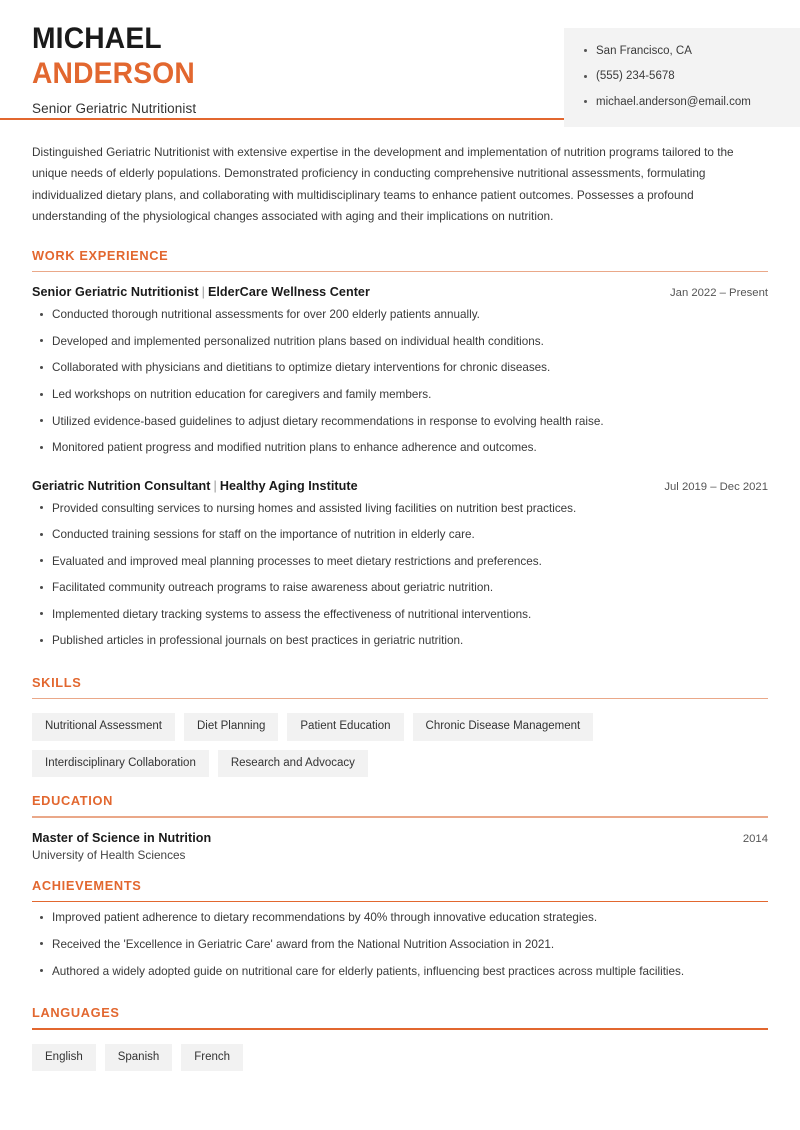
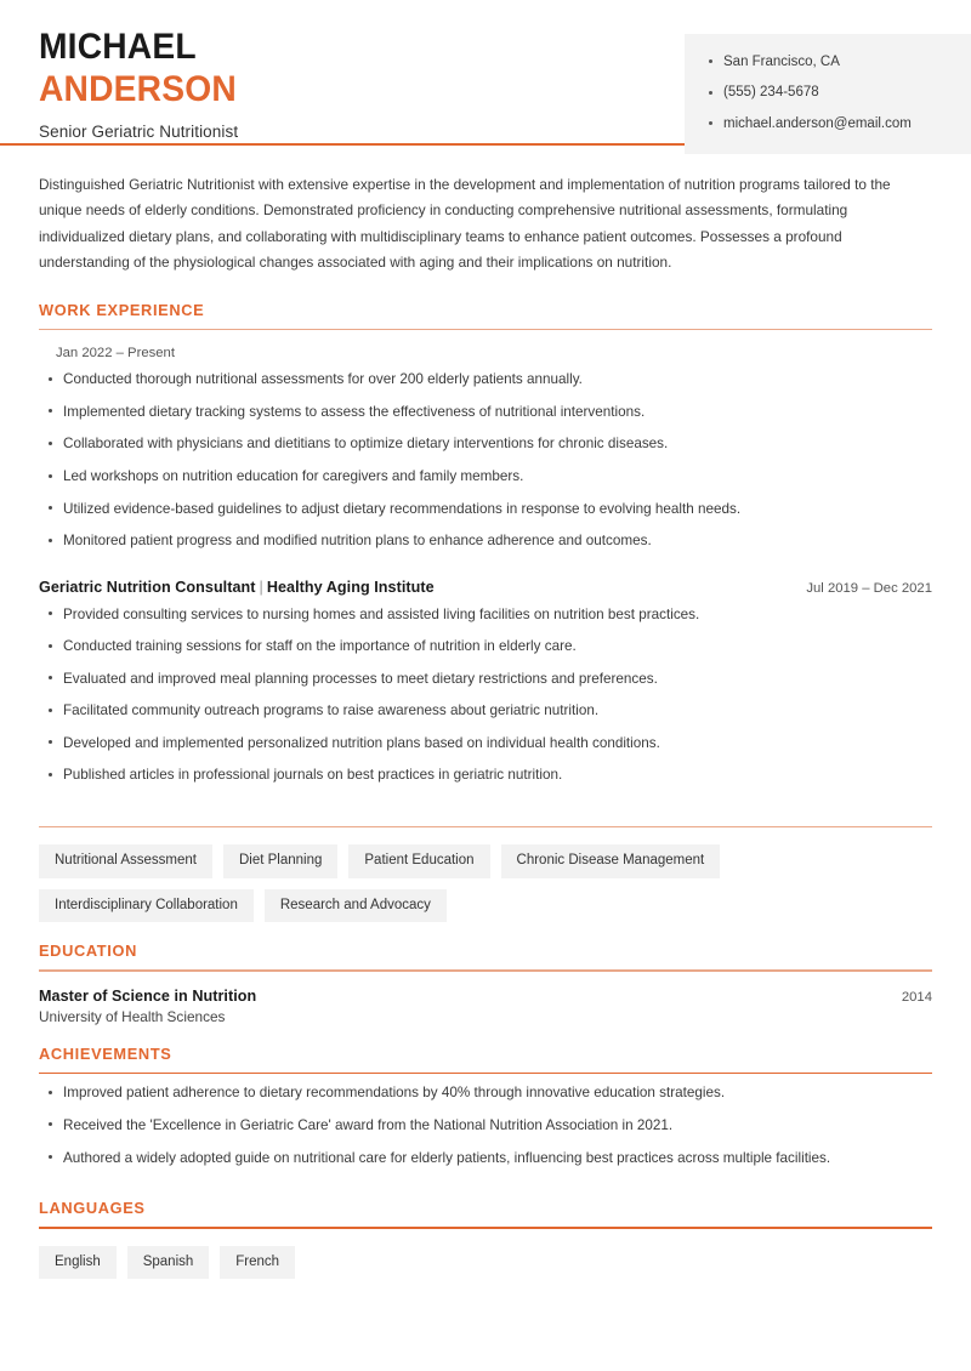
  MICHAEL
  ANDERSON
  Senior Geriatric Nutritionist
  San Francisco, CA
  (555) 234-5678
  michael.anderson@email.com
- Distinguished Geriatric Nutritionist with extensive expertise in the development and implementation of nutrition programs tailored to the unique needs of elderly populations. Demonstrated proficiency in conducting comprehensive nutritional assessments, formulating individualized dietary plans, and collaborating with multidisciplinary teams to enhance patient outcomes. Possesses a profound understanding of the physiological changes associated with aging and their implications on nutrition.
+ Distinguished Geriatric Nutritionist with extensive expertise in the development and implementation of nutrition programs tailored to the unique needs of elderly conditions. Demonstrated proficiency in conducting comprehensive nutritional assessments, formulating individualized dietary plans, and collaborating with multidisciplinary teams to enhance patient outcomes. Possesses a profound understanding of the physiological changes associated with aging and their implications on nutrition.
  WORK EXPERIENCE
- Senior Geriatric Nutritionist | ElderCare Wellness Center
  Jan 2022 – Present
  Conducted thorough nutritional assessments for over 200 elderly patients annually.
- Developed and implemented personalized nutrition plans based on individual health conditions.
+ Implemented dietary tracking systems to assess the effectiveness of nutritional interventions.
  Collaborated with physicians and dietitians to optimize dietary interventions for chronic diseases.
  Led workshops on nutrition education for caregivers and family members.
- Utilized evidence-based guidelines to adjust dietary recommendations in response to evolving health raise.
+ Utilized evidence-based guidelines to adjust dietary recommendations in response to evolving health needs.
  Monitored patient progress and modified nutrition plans to enhance adherence and outcomes.
  Geriatric Nutrition Consultant | Healthy Aging Institute
  Jul 2019 – Dec 2021
  Provided consulting services to nursing homes and assisted living facilities on nutrition best practices.
  Conducted training sessions for staff on the importance of nutrition in elderly care.
  Evaluated and improved meal planning processes to meet dietary restrictions and preferences.
  Facilitated community outreach programs to raise awareness about geriatric nutrition.
- Implemented dietary tracking systems to assess the effectiveness of nutritional interventions.
+ Developed and implemented personalized nutrition plans based on individual health conditions.
  Published articles in professional journals on best practices in geriatric nutrition.
- SKILLS
  Nutritional Assessment
  Diet Planning
  Patient Education
  Chronic Disease Management
  Interdisciplinary Collaboration
  Research and Advocacy
  EDUCATION
  Master of Science in Nutrition
  2014
  University of Health Sciences
  ACHIEVEMENTS
  Improved patient adherence to dietary recommendations by 40% through innovative education strategies.
  Received the 'Excellence in Geriatric Care' award from the National Nutrition Association in 2021.
  Authored a widely adopted guide on nutritional care for elderly patients, influencing best practices across multiple facilities.
  LANGUAGES
  English
  Spanish
  French
